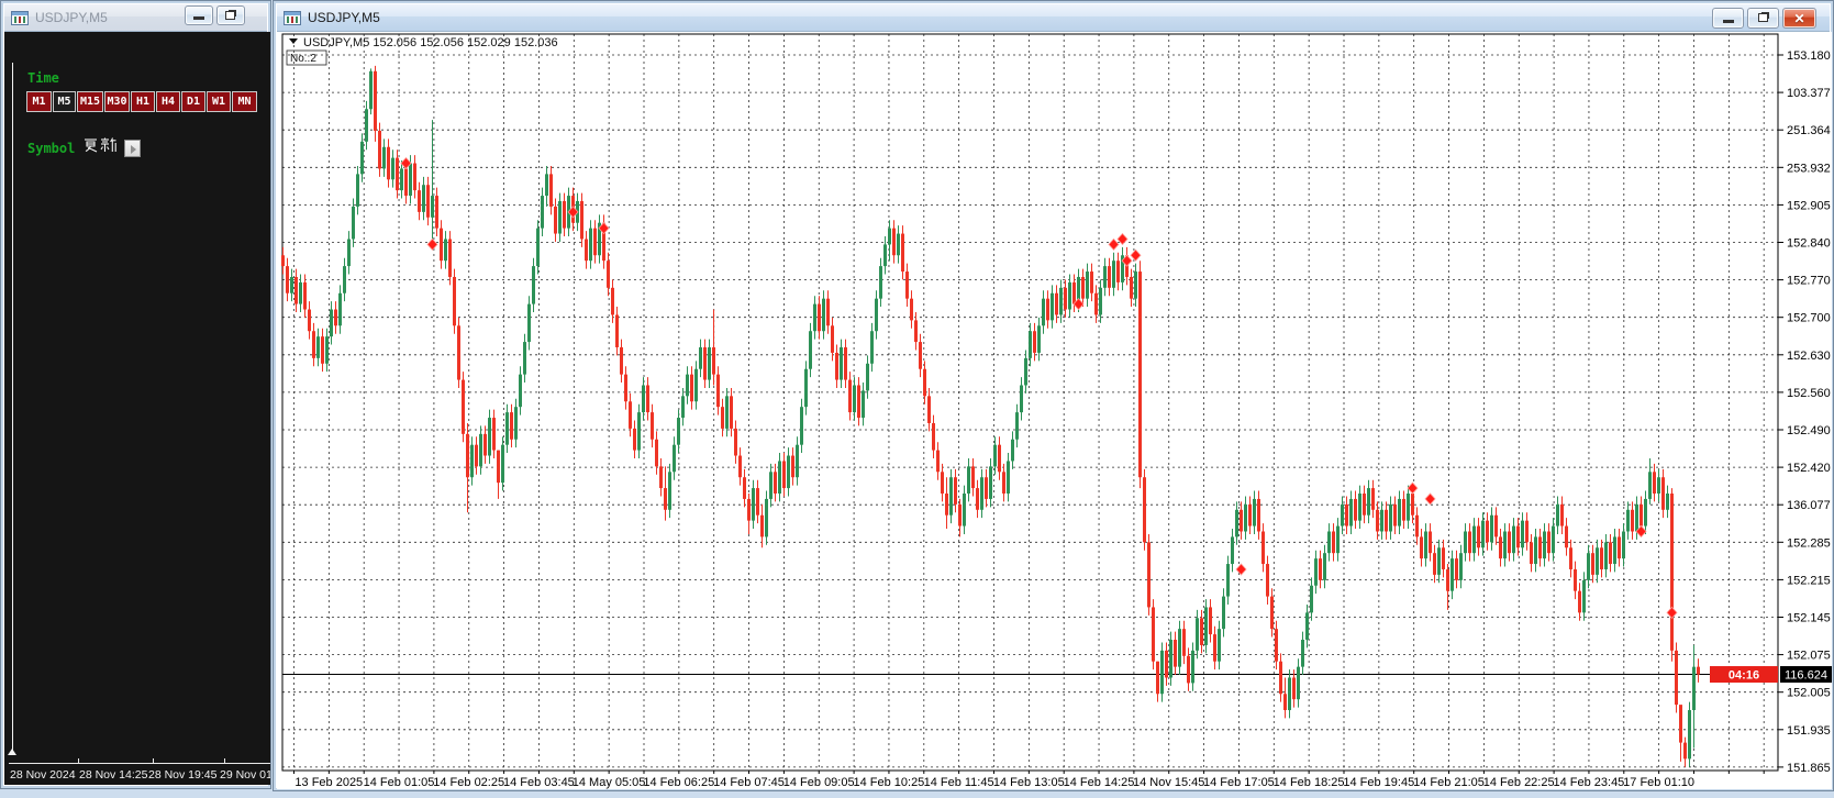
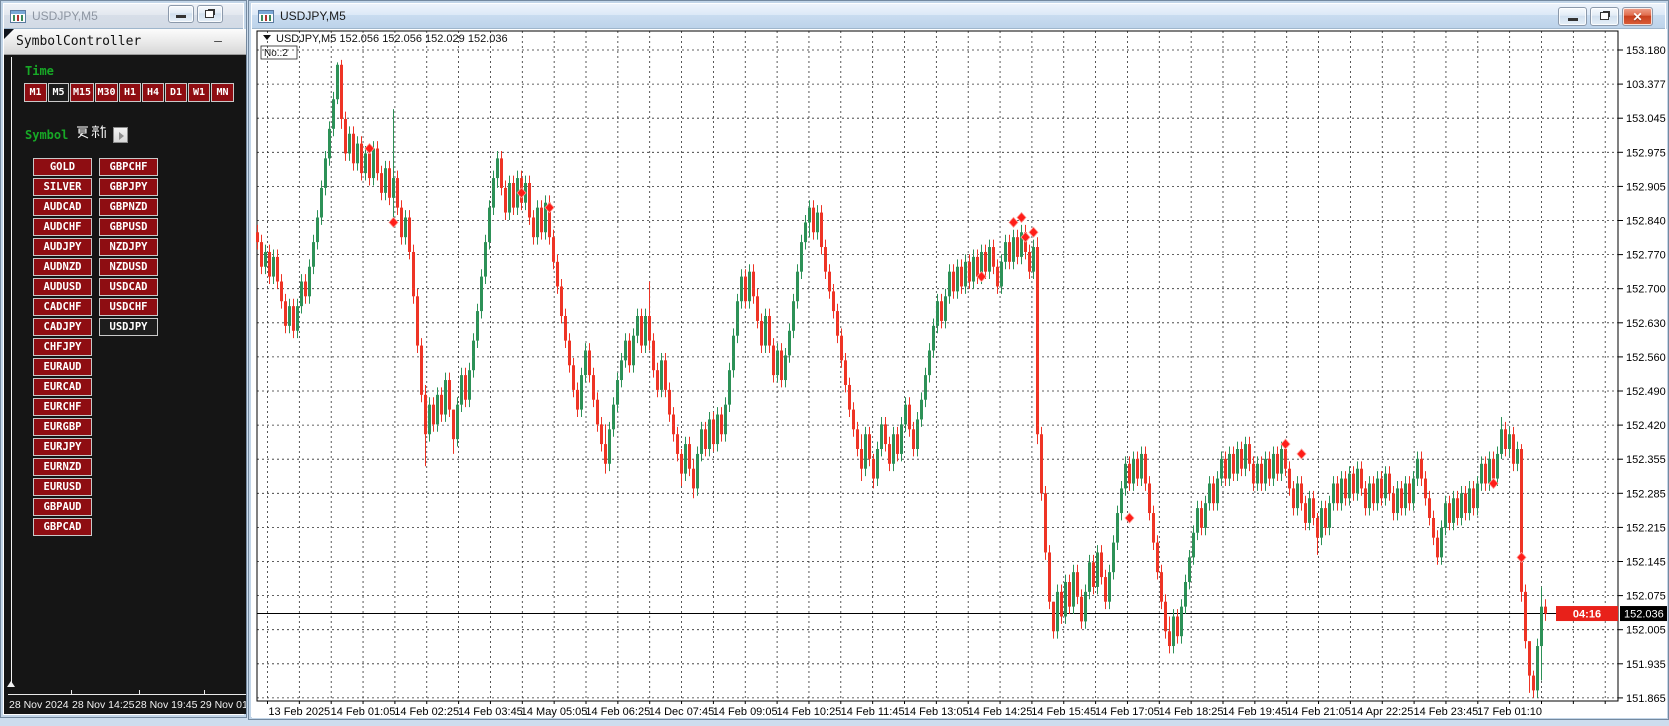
  USDJPY,M5
+ SymbolController
+ —
  Time
  M1
  M5
  M15
  M30
  H1
  H4
  D1
  W1
  MN
  Symbol
+ GOLD
+ SILVER
+ AUDCAD
+ AUDCHF
+ AUDJPY
+ AUDNZD
+ AUDUSD
+ CADCHF
+ CADJPY
+ CHFJPY
+ EURAUD
+ EURCAD
+ EURCHF
+ EURGBP
+ EURJPY
+ EURNZD
+ EURUSD
+ GBPAUD
+ GBPCAD
+ GBPCHF
+ GBPJPY
+ GBPNZD
+ GBPUSD
+ NZDJPY
+ NZDUSD
+ USDCAD
+ USDCHF
+ USDJPY
  28 Nov 2024
  28 Nov 14:25
  28 Nov 19:45
  29 Nov 01
  USDJPY,M5
  ✕
  USDJPY,M5 152.056 152.056 152.029 152.036
  No.:2
  153.180
  103.377
- 251.364
+ 153.045
- 253.932
+ 152.975
  152.905
  152.840
  152.770
  152.700
  152.630
  152.560
  152.490
  152.420
- 136.077
+ 152.355
  152.285
  152.215
  152.145
  152.075
  152.005
  151.935
  151.865
  04:16
- 116.624
+ 152.036
  13 Feb 2025
  14 Feb 01:05
  14 Feb 02:25
  14 Feb 03:45
  14 May 05:05
  14 Feb 06:25
- 14 Feb 07:45
+ 14 Dec 07:45
  14 Feb 09:05
  14 Feb 10:25
  14 Feb 11:45
  14 Feb 13:05
  14 Feb 14:25
- 14 Nov 15:45
+ 14 Feb 15:45
  14 Feb 17:05
  14 Feb 18:25
  14 Feb 19:45
  14 Feb 21:05
- 14 Feb 22:25
+ 14 Apr 22:25
  14 Feb 23:45
  17 Feb 01:10
